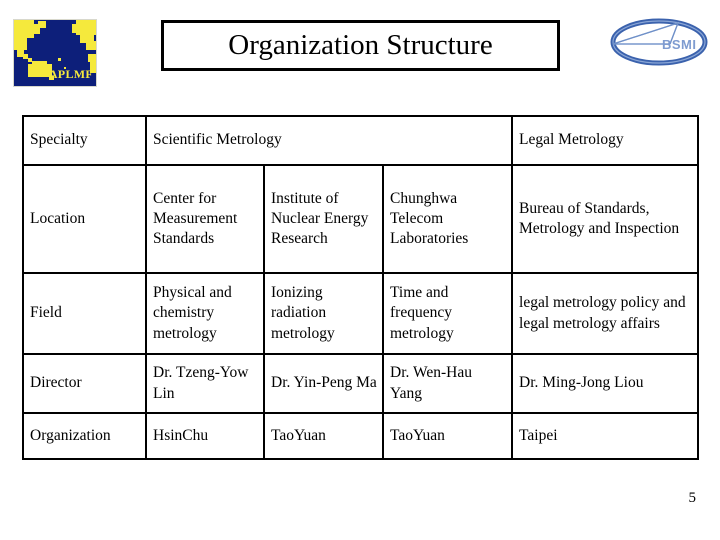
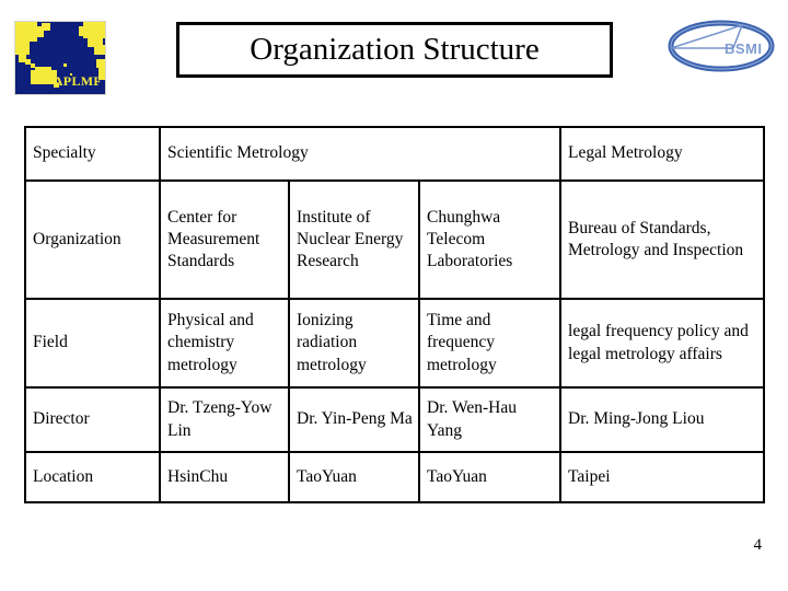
  APLMF
  Organization Structure
  BSMI
  Specialty	Scientific Metrology	Legal Metrology
- Location	Center for Measurement Standards	Institute of Nuclear Energy Research	Chunghwa Telecom Laboratories	Bureau of Standards, Metrology and Inspection
+ Organization	Center for Measurement Standards	Institute of Nuclear Energy Research	Chunghwa Telecom Laboratories	Bureau of Standards, Metrology and Inspection
- Field	Physical and chemistry metrology	Ionizing radiation metrology	Time and frequency metrology	legal metrology policy and legal metrology affairs
+ Field	Physical and chemistry metrology	Ionizing radiation metrology	Time and frequency metrology	legal frequency policy and legal metrology affairs
  Director	Dr. Tzeng-Yow Lin	Dr. Yin-Peng Ma	Dr. Wen-Hau Yang	Dr. Ming-Jong Liou
- Organization	HsinChu	TaoYuan	TaoYuan	Taipei
+ Location	HsinChu	TaoYuan	TaoYuan	Taipei
- 5
+ 4
